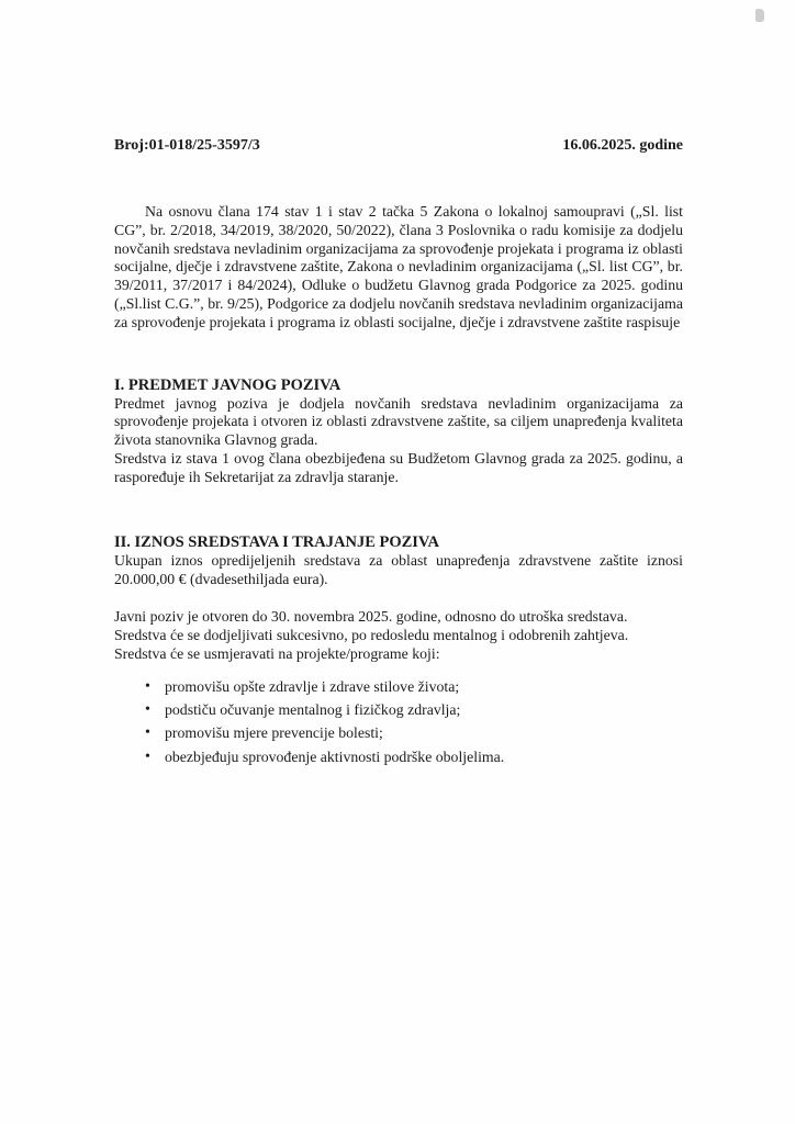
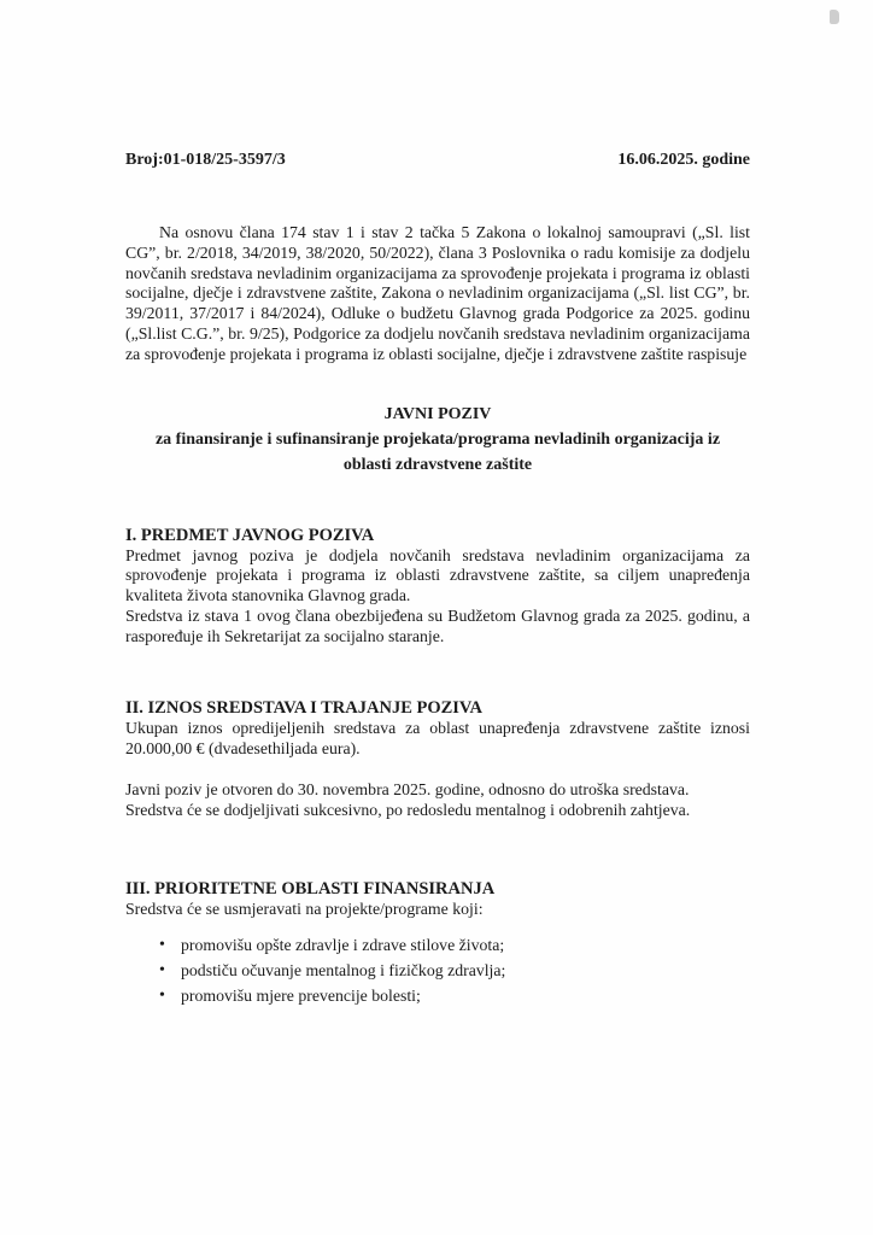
  Broj:01-018/25-3597/3
  16.06.2025. godine
  Na osnovu člana 174 stav 1 i stav 2 tačka 5 Zakona o lokalnoj samoupravi („Sl. list CG”, br. 2/2018, 34/2019, 38/2020, 50/2022), člana 3 Poslovnika o radu komisije za dodjelu novčanih sredstava nevladinim organizacijama za sprovođenje projekata i programa iz oblasti socijalne, dječje i zdravstvene zaštite, Zakona o nevladinim organizacijama („Sl. list CG”, br. 39/2011, 37/2017 i 84/2024), Odluke o budžetu Glavnog grada Podgorice za 2025. godinu („Sl.list C.G.”, br. 9/25), Podgorice za dodjelu novčanih sredstava nevladinim organizacijama za sprovođenje projekata i programa iz oblasti socijalne, dječje i zdravstvene zaštite raspisuje
+ JAVNI POZIV
+ za finansiranje i sufinansiranje projekata/programa nevladinih organizacija iz oblasti zdravstvene zaštite
  I. PREDMET JAVNOG POZIVA
- Predmet javnog poziva je dodjela novčanih sredstava nevladinim organizacijama za sprovođenje projekata i otvoren iz oblasti zdravstvene zaštite, sa ciljem unapređenja kvaliteta života stanovnika Glavnog grada.
+ Predmet javnog poziva je dodjela novčanih sredstava nevladinim organizacijama za sprovođenje projekata i programa iz oblasti zdravstvene zaštite, sa ciljem unapređenja kvaliteta života stanovnika Glavnog grada.
- Sredstva iz stava 1 ovog člana obezbijeđena su Budžetom Glavnog grada za 2025. godinu, a raspoređuje ih Sekretarijat za zdravlja staranje.
+ Sredstva iz stava 1 ovog člana obezbijeđena su Budžetom Glavnog grada za 2025. godinu, a raspoređuje ih Sekretarijat za socijalno staranje.
  II. IZNOS SREDSTAVA I TRAJANJE POZIVA
  Ukupan iznos opredijeljenih sredstava za oblast unapređenja zdravstvene zaštite iznosi 20.000,00 € (dvadesethiljada eura).
  Javni poziv je otvoren do 30. novembra 2025. godine, odnosno do utroška sredstava.
  Sredstva će se dodjeljivati sukcesivno, po redosledu mentalnog i odobrenih zahtjeva.
+ III. PRIORITETNE OBLASTI FINANSIRANJA
  Sredstva će se usmjeravati na projekte/programe koji:
  promovišu opšte zdravlje i zdrave stilove života;
  podstiču očuvanje mentalnog i fizičkog zdravlja;
  promovišu mjere prevencije bolesti;
- obezbjeđuju sprovođenje aktivnosti podrške oboljelima.
